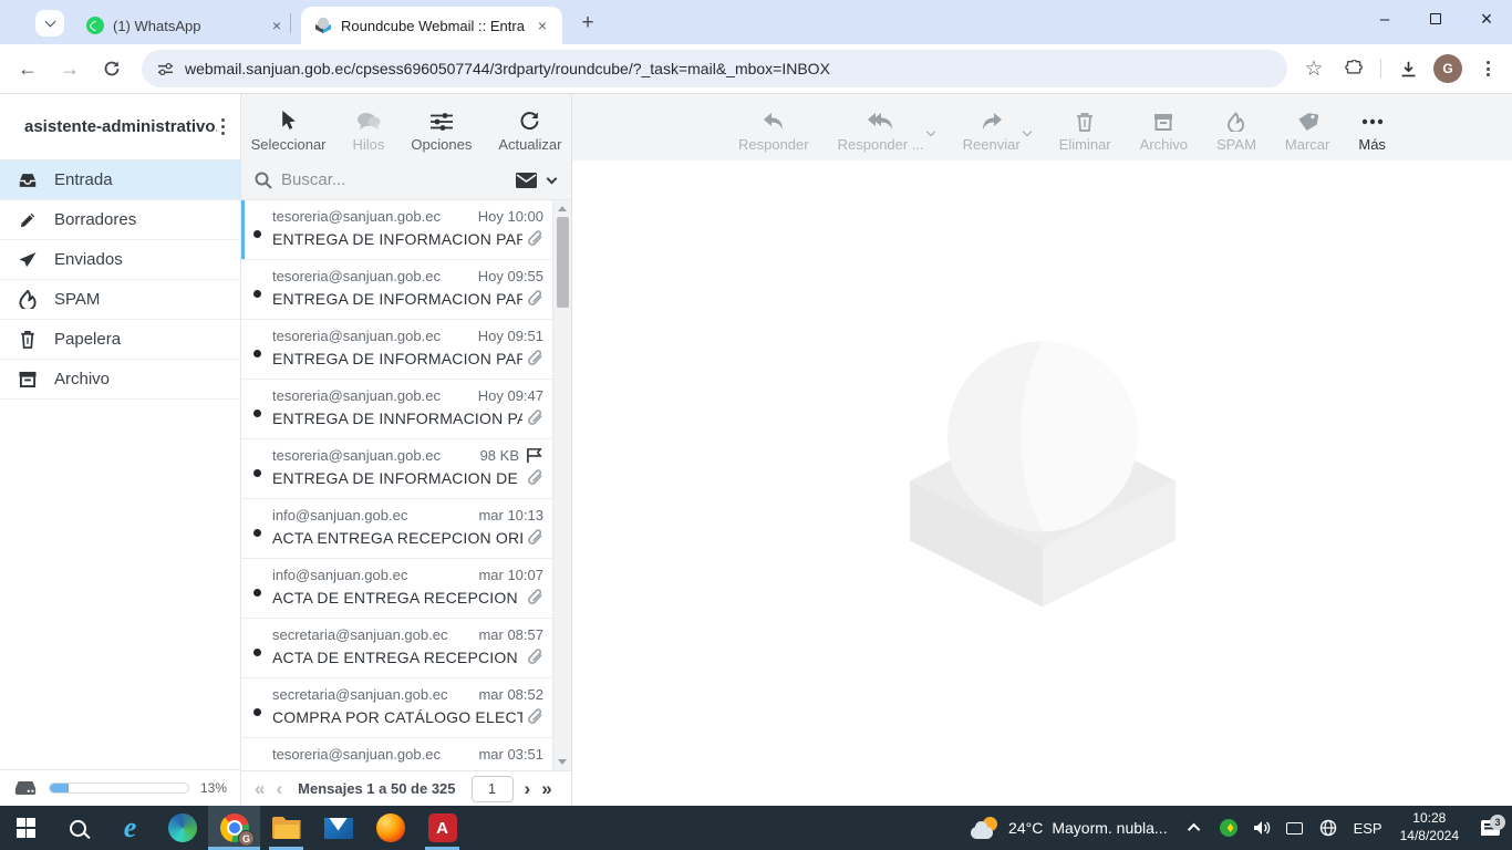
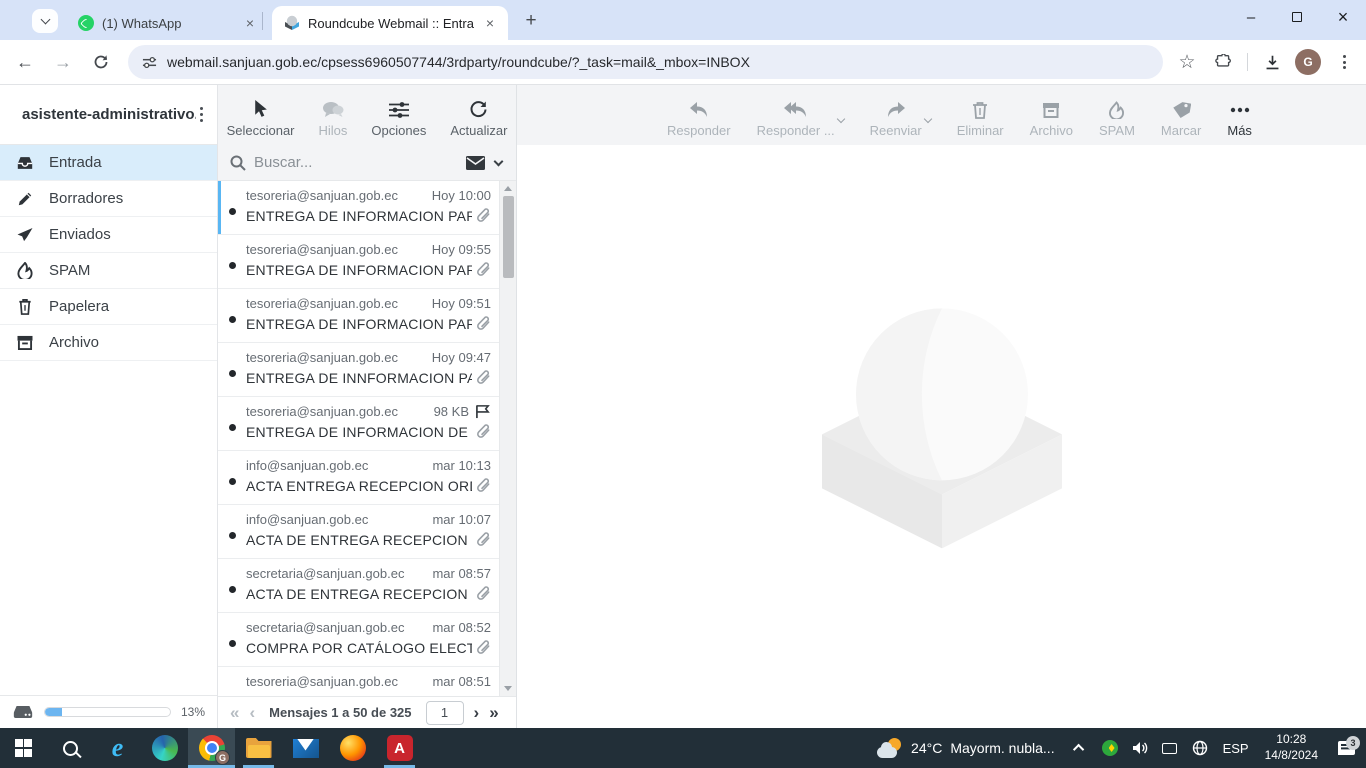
  (1) WhatsApp
  ×
  Roundcube Webmail :: Entra
  ×
  +
  –
  ×
  ←
  →
  webmail.sanjuan.gob.ec/cpsess6960507744/3rdparty/roundcube/?_task=mail&_mbox=INBOX
  ☆
  G
  asistente-administrativo
  Entrada
  Borradores
  Enviados
  SPAM
  Papelera
  Archivo
  13%
  Seleccionar
  Hilos
  Opciones
  Actualizar
  Responder
  Responder ...
  Reenviar
  Eliminar
  Archivo
  SPAM
  Marcar
  Más
  Buscar...
  tesoreria@sanjuan.gob.ec
  Hoy 10:00
  ENTREGA DE INFORMACION PAR
  tesoreria@sanjuan.gob.ec
  Hoy 09:55
  ENTREGA DE INFORMACION PAR
  tesoreria@sanjuan.gob.ec
  Hoy 09:51
  ENTREGA DE INFORMACION PAR
  tesoreria@sanjuan.gob.ec
  Hoy 09:47
  ENTREGA DE INNFORMACION PA
  tesoreria@sanjuan.gob.ec
  98 KB
  ENTREGA DE INFORMACION DE
  info@sanjuan.gob.ec
  mar 10:13
  ACTA ENTREGA RECEPCION OR
  info@sanjuan.gob.ec
  mar 10:07
  ACTA DE ENTREGA RECEPCION
  secretaria@sanjuan.gob.ec
  mar 08:57
  ACTA DE ENTREGA RECEPCION
  secretaria@sanjuan.gob.ec
  mar 08:52
  COMPRA POR CATÁLOGO ELECT
  tesoreria@sanjuan.gob.ec
- mar 03:51
+ mar 08:51
  «
  ‹
  Mensajes 1 a 50 de 325
  1
  ›
  »
  e
  G
  A
  24°C
  Mayorm. nubla...
  ESP
  10:28
  14/8/2024
  3
